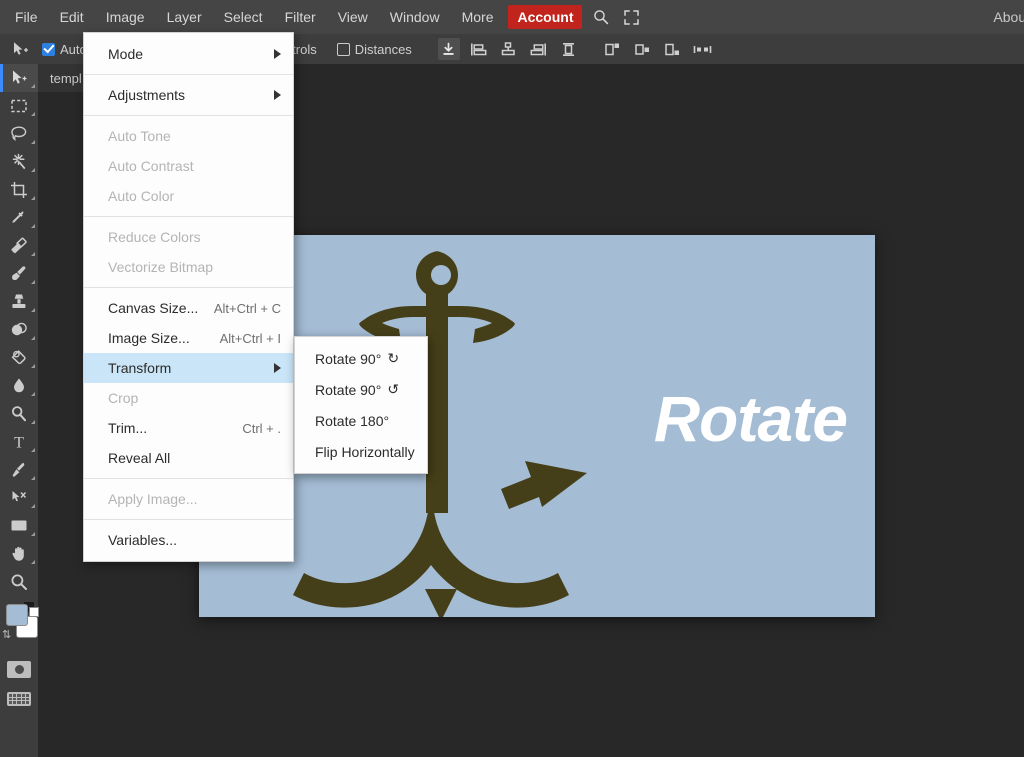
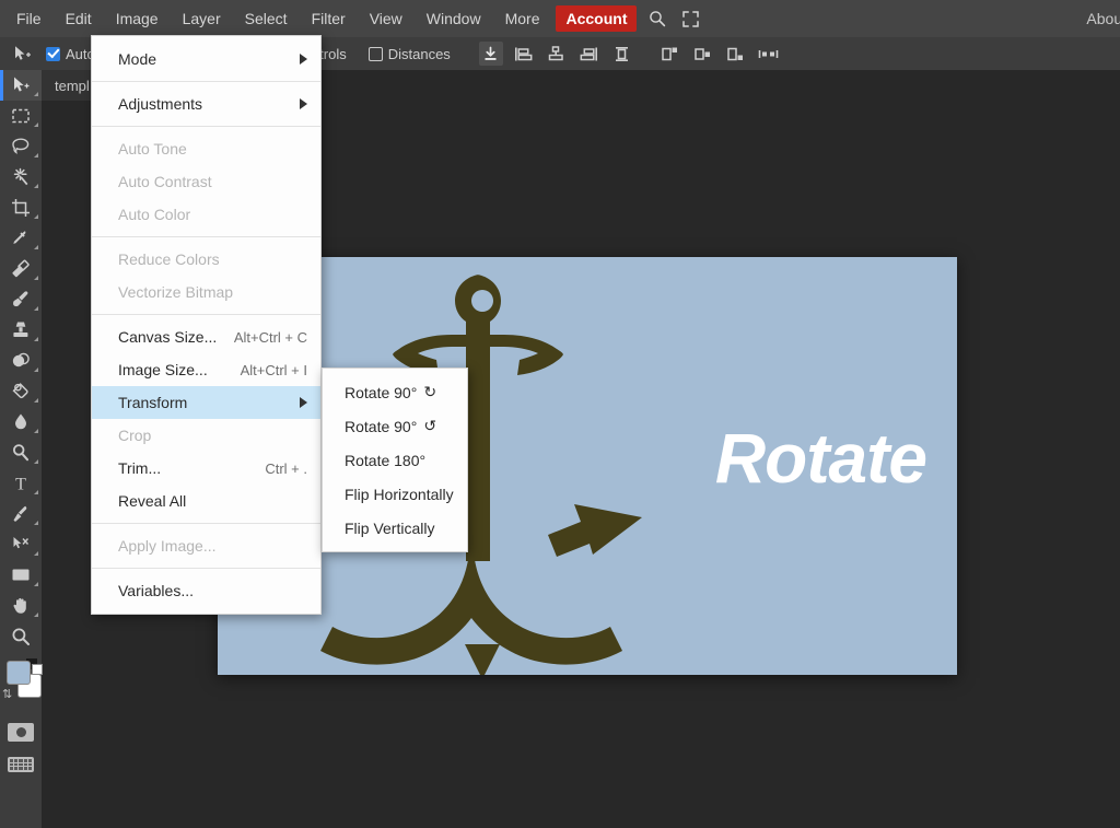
  File
  Edit
  Image
  Layer
  Select
  Filter
  View
  Window
  More
  Account
  Abou
  Aut
  Distances
  T
  ⇅
  Rotate
  templ
  Mode
  Adjustments
  Auto Tone
  Auto Contrast
  Auto Color
  Reduce Colors
  Vectorize Bitmap
  Canvas Size...
  Alt+Ctrl + C
  Image Size...
  Alt+Ctrl + I
  Transform
  Crop
  Trim...
  Ctrl + .
  Reveal All
  Apply Image...
  Variables...
  Rotate 90°
  ↻
  Rotate 90°
  ↺
  Rotate 180°
  Flip Horizontally
+ Flip Vertically
